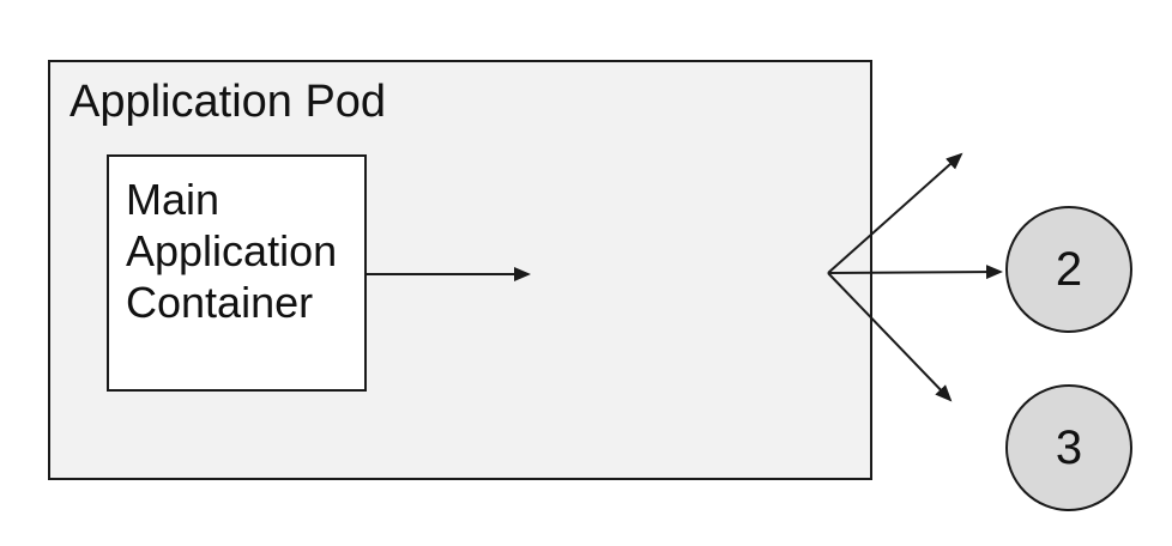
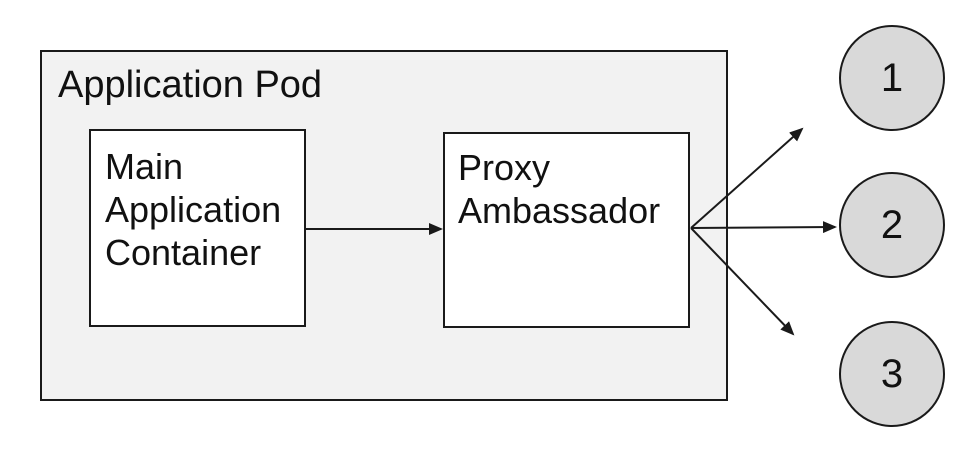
  Application Pod
  Main Application Container
+ Proxy Ambassador
+ 1
  2
  3
